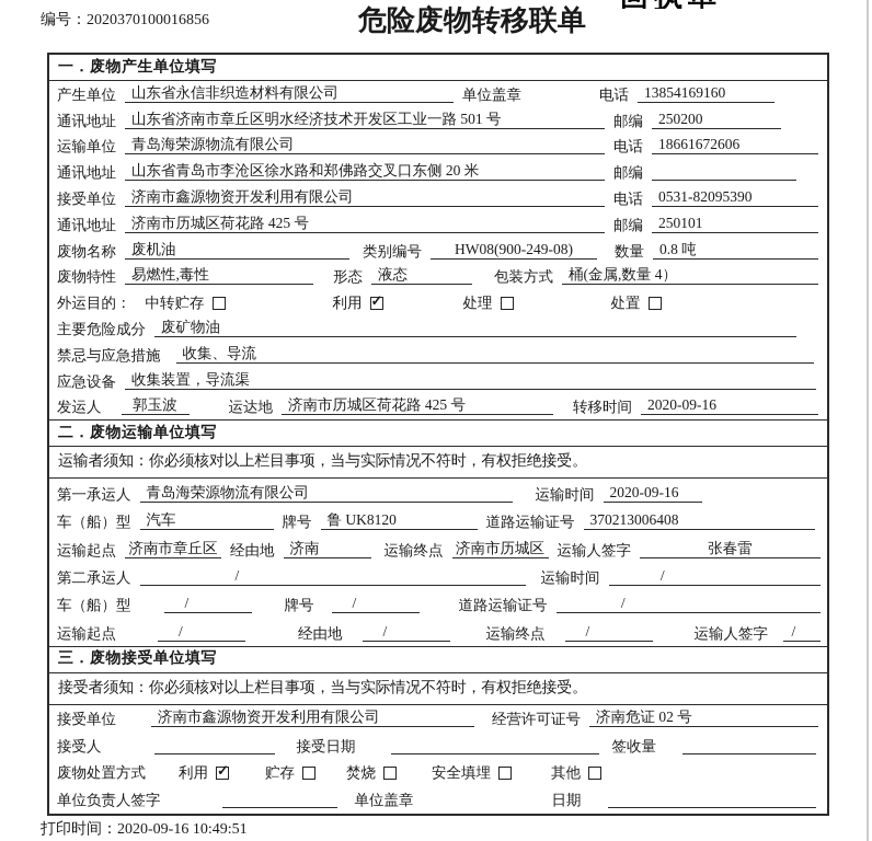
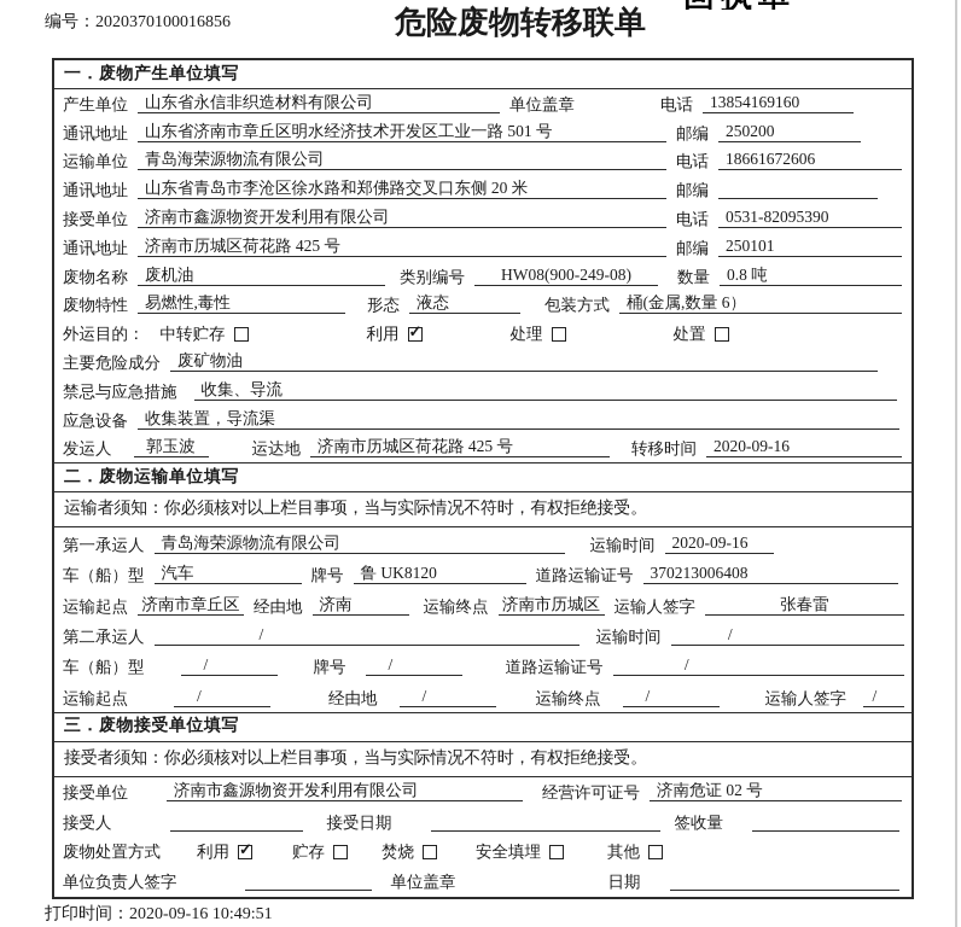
  编号：2020370100016856
  危险废物转移联单
  一．废物产生单位填写
  产生单位
  山东省永信非织造材料有限公司
  单位盖章
  电话
  13854169160
  通讯地址
  山东省济南市章丘区明水经济技术开发区工业一路 501 号
  邮编
  250200
  运输单位
  青岛海荣源物流有限公司
  电话
  18661672606
  通讯地址
  山东省青岛市李沧区徐水路和郑佛路交叉口东侧 20 米
  邮编
  接受单位
  济南市鑫源物资开发利用有限公司
  电话
  0531-82095390
  通讯地址
  济南市历城区荷花路 425 号
  邮编
  250101
  废物名称
  废机油
  类别编号
  HW08(900-249-08)
  数量
  0.8 吨
  废物特性
  易燃性,毒性
  形态
  液态
  包装方式
- 桶(金属,数量 4）
+ 桶(金属,数量 6）
  外运目的：
  中转贮存
  利用
  ✓
  处理
  处置
  主要危险成分
  废矿物油
  禁忌与应急措施
  收集、导流
  应急设备
  收集装置，导流渠
  发运人
  郭玉波
  运达地
  济南市历城区荷花路 425 号
  转移时间
  2020-09-16
  二．废物运输单位填写
  运输者须知：你必须核对以上栏目事项，当与实际情况不符时，有权拒绝接受。
  第一承运人
  青岛海荣源物流有限公司
  运输时间
  2020-09-16
  车（船）型
  汽车
  牌号
  鲁 UK8120
  道路运输证号
  370213006408
  运输起点
  济南市章丘区
  经由地
  济南
  运输终点
  济南市历城区
  运输人签字
  张春雷
  第二承运人
  /
  运输时间
  /
  车（船）型
  /
  牌号
  /
  道路运输证号
  /
  运输起点
  /
  经由地
  /
  运输终点
  /
  运输人签字
  /
  三．废物接受单位填写
  接受者须知：你必须核对以上栏目事项，当与实际情况不符时，有权拒绝接受。
  接受单位
  济南市鑫源物资开发利用有限公司
  经营许可证号
  济南危证 02 号
  接受人
  接受日期
  签收量
  废物处置方式
  利用
  ✓
  贮存
  焚烧
  安全填埋
  其他
  单位负责人签字
  单位盖章
  日期
  打印时间：2020-09-16 10:49:51
